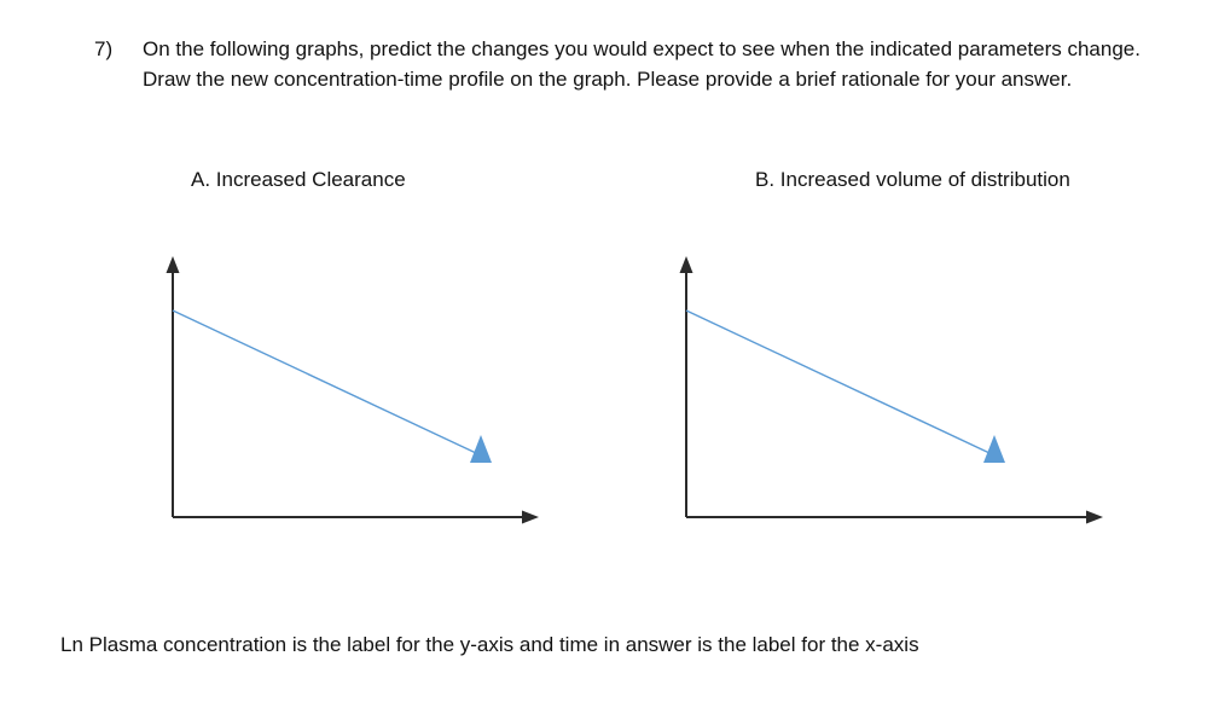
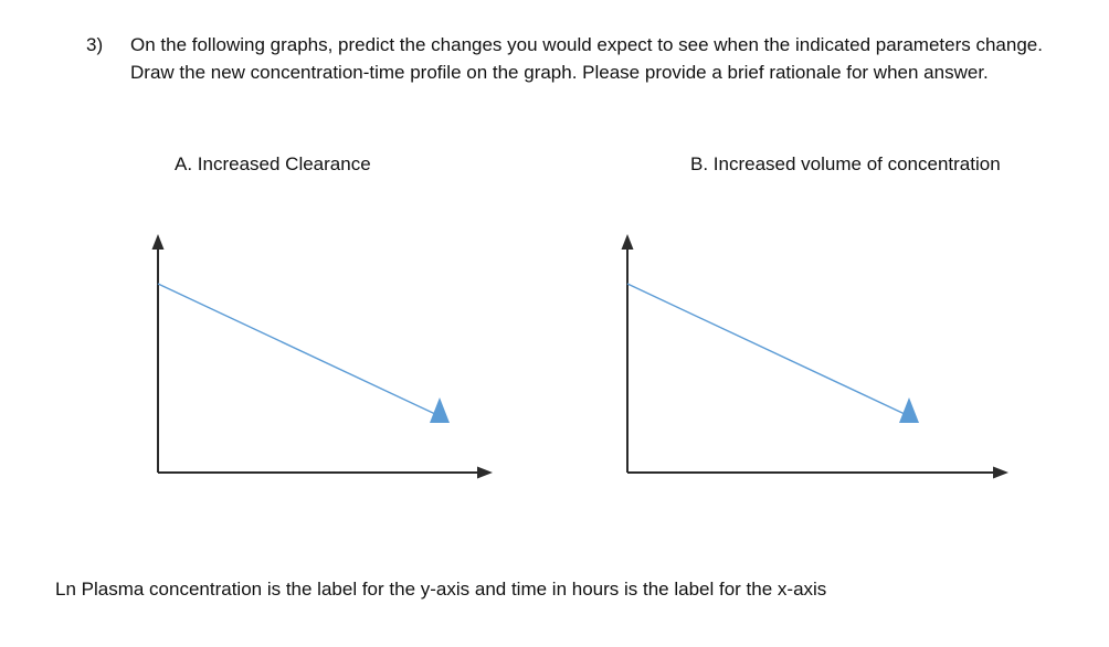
- 7)
+ 3)
- On the following graphs, predict the changes you would expect to see when the indicated parameters change. Draw the new concentration-time profile on the graph. Please provide a brief rationale for your answer.
+ On the following graphs, predict the changes you would expect to see when the indicated parameters change. Draw the new concentration-time profile on the graph. Please provide a brief rationale for when answer.
  A. Increased Clearance
- B. Increased volume of distribution
+ B. Increased volume of concentration
- Ln Plasma concentration is the label for the y-axis and time in answer is the label for the x-axis
+ Ln Plasma concentration is the label for the y-axis and time in hours is the label for the x-axis
